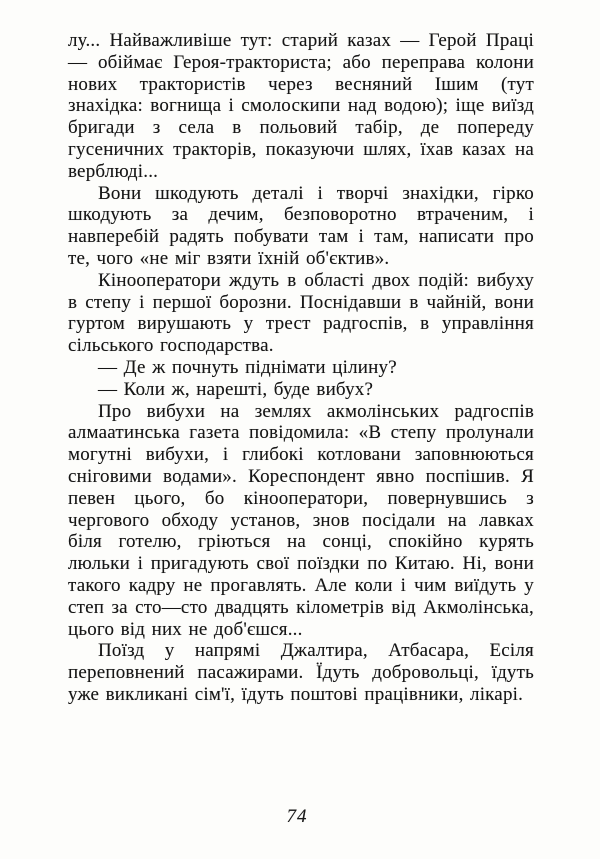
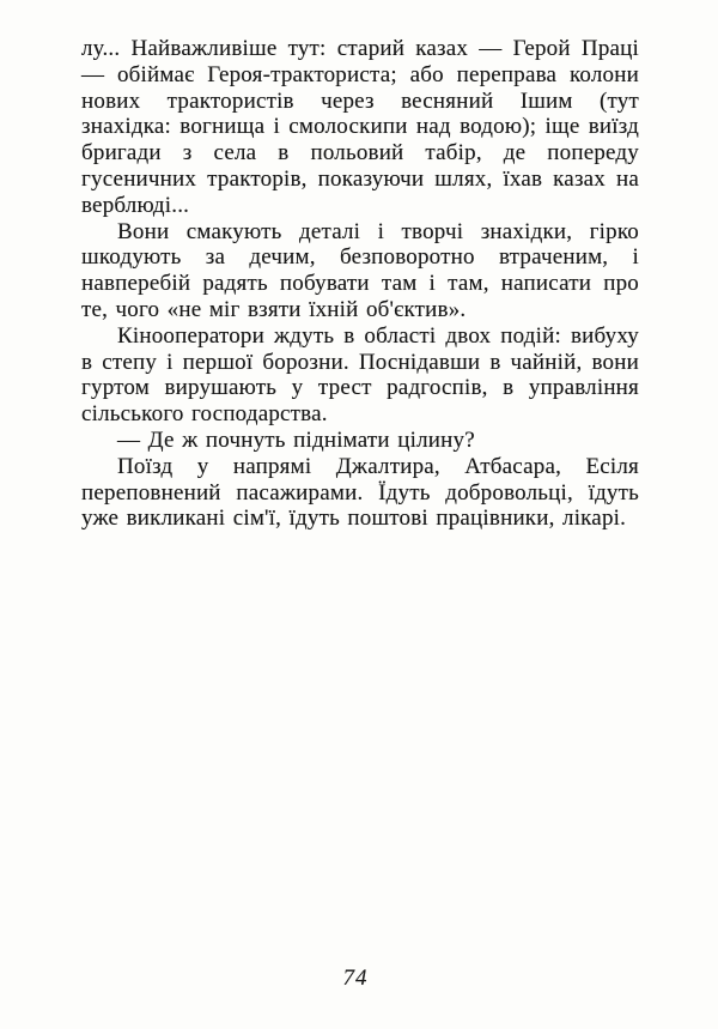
  лу... Найважливіше тут: старий казах — Герой Праці — обіймає Героя-тракториста; або переправа колони нових трактористів через весняний Ішим (тут знахідка: вогнища і смолоскипи над водою); іще виїзд бригади з села в польовий табір, де попереду гусеничних тракторів, показуючи шлях, їхав казах на верблюді...
- Вони шкодують деталі і творчі знахідки, гірко шкодують за дечим, безповоротно втраченим, і навперебій радять побувати там і там, написати про те, чого «не міг взяти їхній об'єктив».
+ Вони смакують деталі і творчі знахідки, гірко шкодують за дечим, безповоротно втраченим, і навперебій радять побувати там і там, написати про те, чого «не міг взяти їхній об'єктив».
  Кінооператори ждуть в області двох подій: вибуху в степу і першої борозни. Поснідавши в чайній, вони гуртом вирушають у трест радгоспів, в управління сільського господарства.
  — Де ж почнуть піднімати цілину?
- — Коли ж, нарешті, буде вибух?
- Про вибухи на землях акмолінських радгоспів алмаатинська газета повідомила: «В степу пролунали могутні вибухи, і глибокі котловани заповнюються сніговими водами». Кореспондент явно поспішив. Я певен цього, бо кінооператори, повернувшись з чергового обходу установ, знов посідали на лавках біля готелю, гріються на сонці, спокійно курять люльки і пригадують свої поїздки по Китаю. Ні, вони такого кадру не прогавлять. Але коли і чим виїдуть у степ за сто—сто двадцять кілометрів від Акмолінська, цього від них не доб'єшся...
  Поїзд у напрямі Джалтира, Атбасара, Есіля переповнений пасажирами. Їдуть добровольці, їдуть уже викликані сім'ї, їдуть поштові працівники, лікарі.
  74
